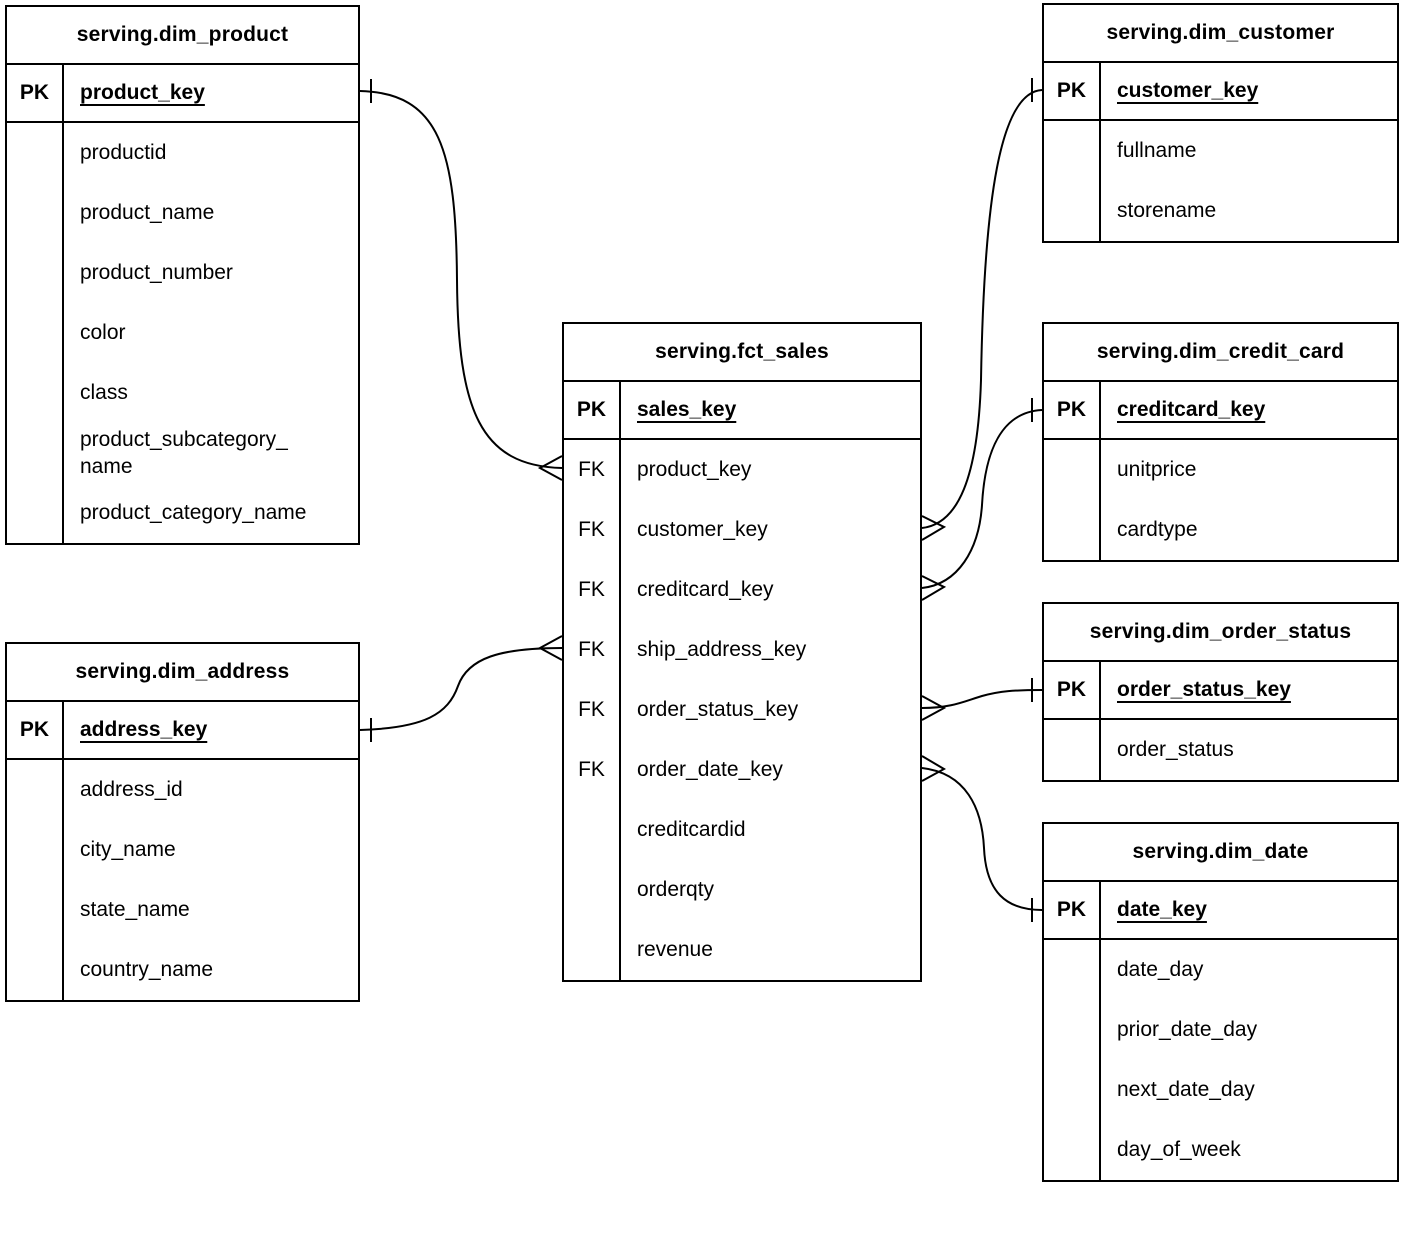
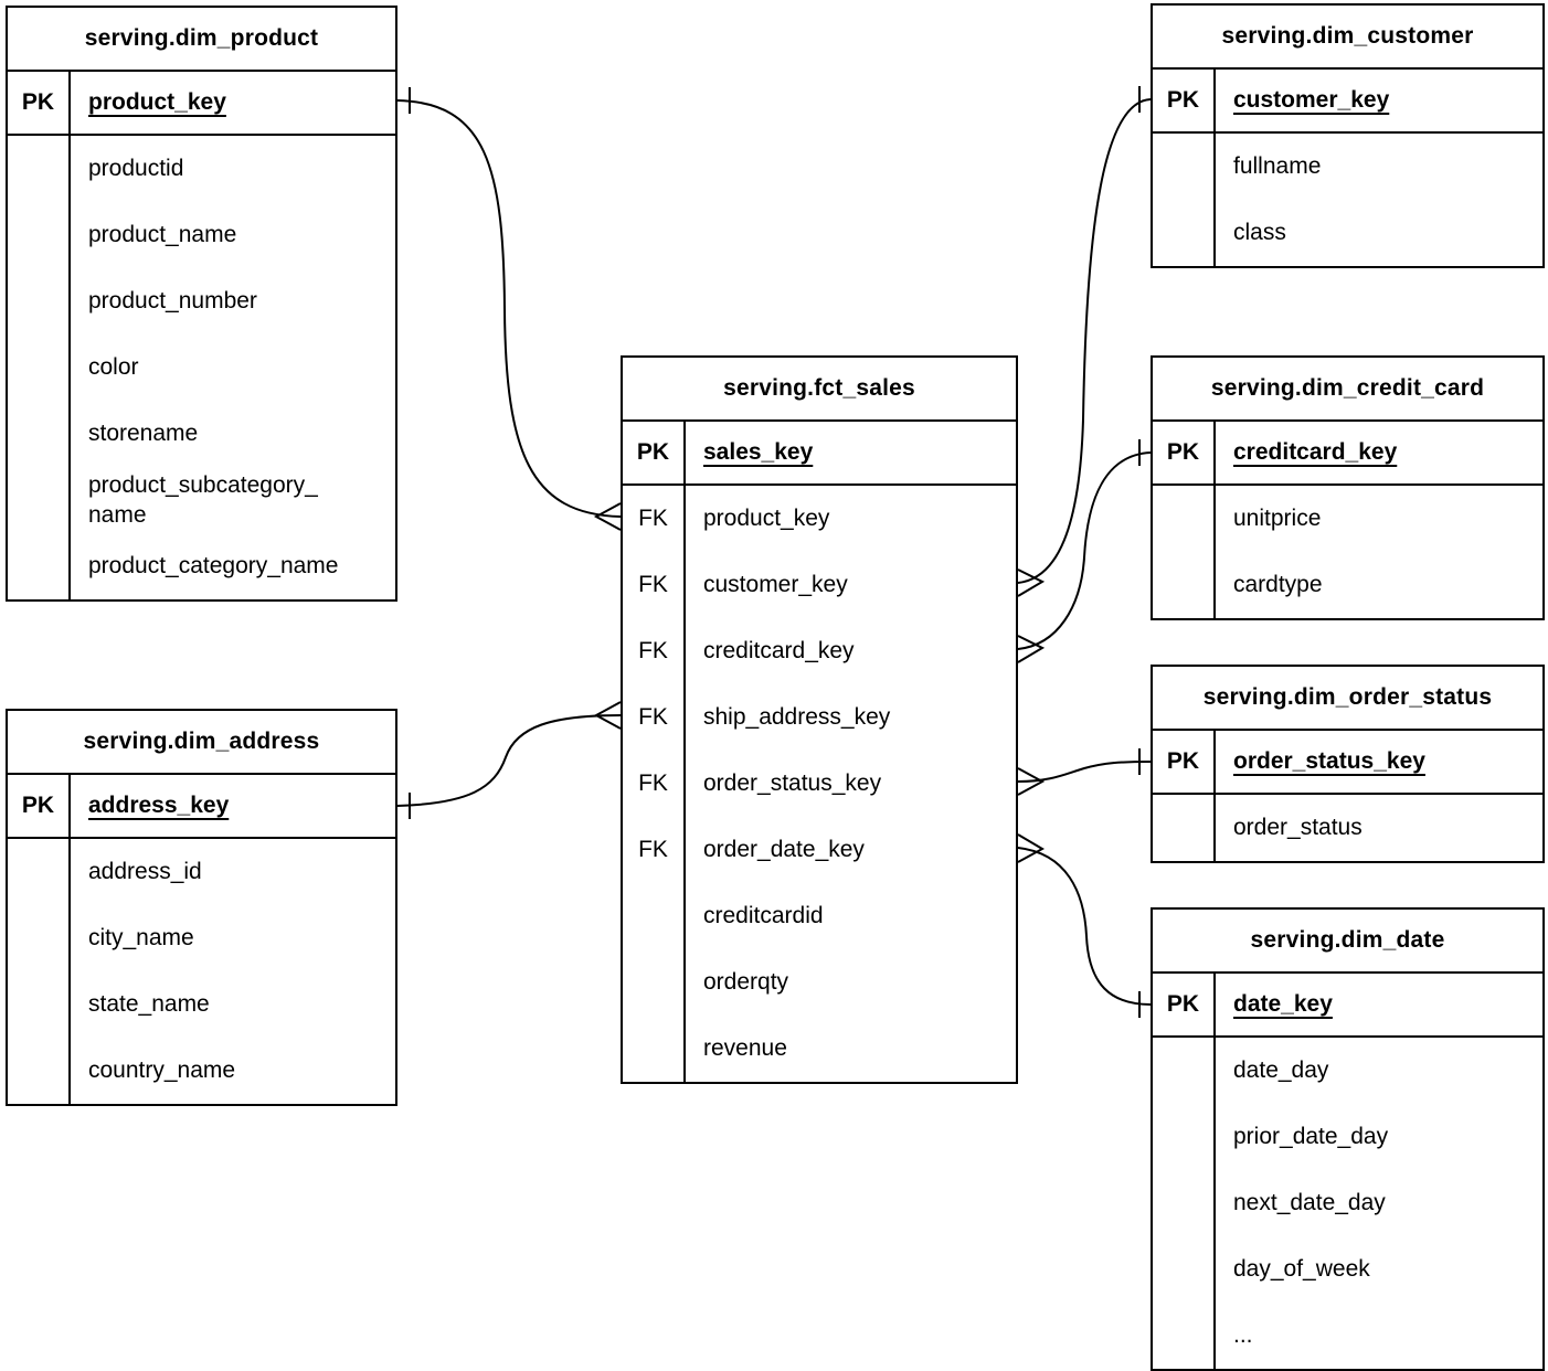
  serving.dim_product
  PK
  product_key
  productid
  product_name
  product_number
  color
- class
+ storename
  product_subcategory_
  name
  product_category_name
  serving.dim_customer
  PK
  customer_key
  fullname
- storename
+ class
  serving.fct_sales
  PK
  sales_key
  FK
  product_key
  FK
  customer_key
  FK
  creditcard_key
  FK
  ship_address_key
  FK
  order_status_key
  FK
  order_date_key
  creditcardid
  orderqty
  revenue
  serving.dim_credit_card
  PK
  creditcard_key
  unitprice
  cardtype
  serving.dim_order_status
  PK
  order_status_key
  order_status
  serving.dim_date
  PK
  date_key
  date_day
  prior_date_day
  next_date_day
  day_of_week
+ ...
  serving.dim_address
  PK
  address_key
  address_id
  city_name
  state_name
  country_name
